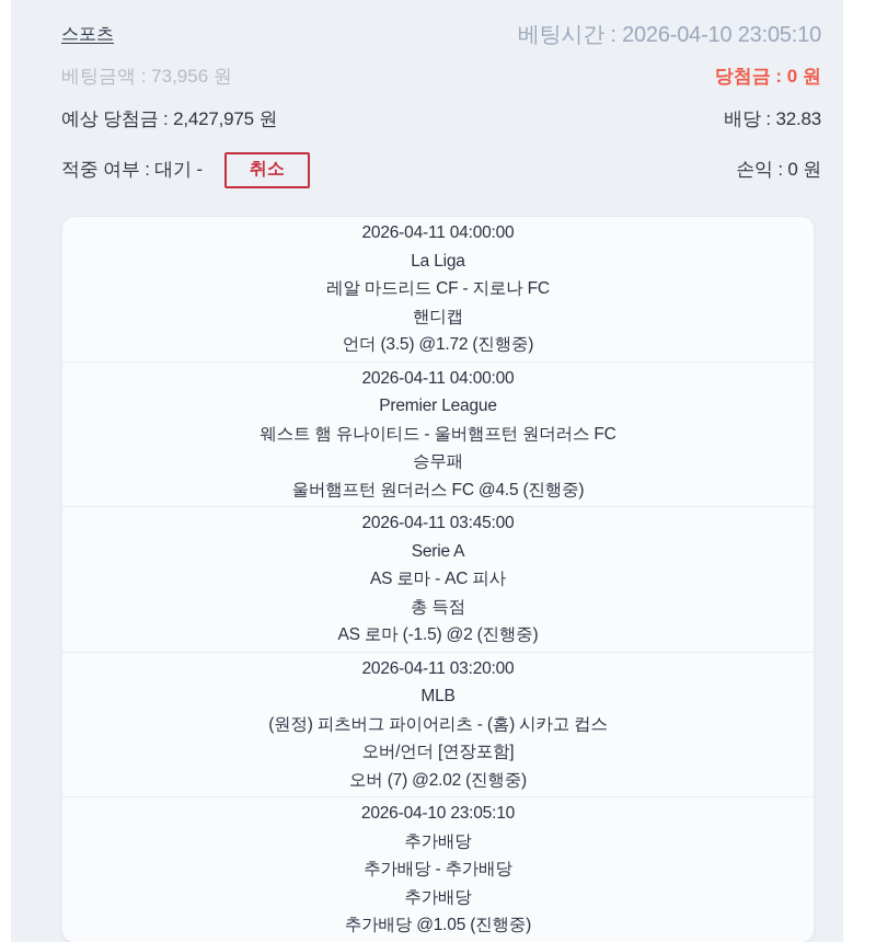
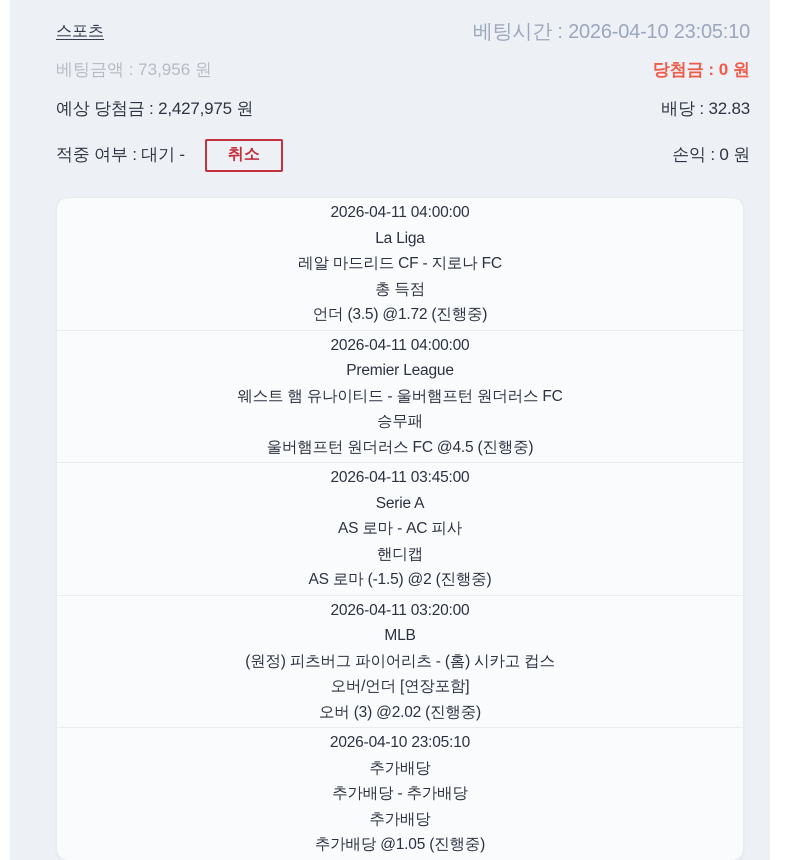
  스포츠
  베팅시간 : 2026-04-10 23:05:10
  베팅금액 : 73,956 원
  당첨금 : 0 원
  예상 당첨금 : 2,427,975 원
  배당 : 32.83
  적중 여부 : 대기 -
  취소
  손익 : 0 원
  2026-04-11 04:00:00
  La Liga
  레알 마드리드 CF - 지로나 FC
- 핸디캡
+ 총 득점
  언더 (3.5) @1.72 (진행중)
  2026-04-11 04:00:00
  Premier League
  웨스트 햄 유나이티드 - 울버햄프턴 원더러스 FC
  승무패
  울버햄프턴 원더러스 FC @4.5 (진행중)
  2026-04-11 03:45:00
  Serie A
  AS 로마 - AC 피사
- 총 득점
+ 핸디캡
  AS 로마 (-1.5) @2 (진행중)
  2026-04-11 03:20:00
  MLB
  (원정) 피츠버그 파이어리츠 - (홈) 시카고 컵스
  오버/언더 [연장포함]
- 오버 (7) @2.02 (진행중)
+ 오버 (3) @2.02 (진행중)
  2026-04-10 23:05:10
  추가배당
  추가배당 - 추가배당
  추가배당
  추가배당 @1.05 (진행중)
